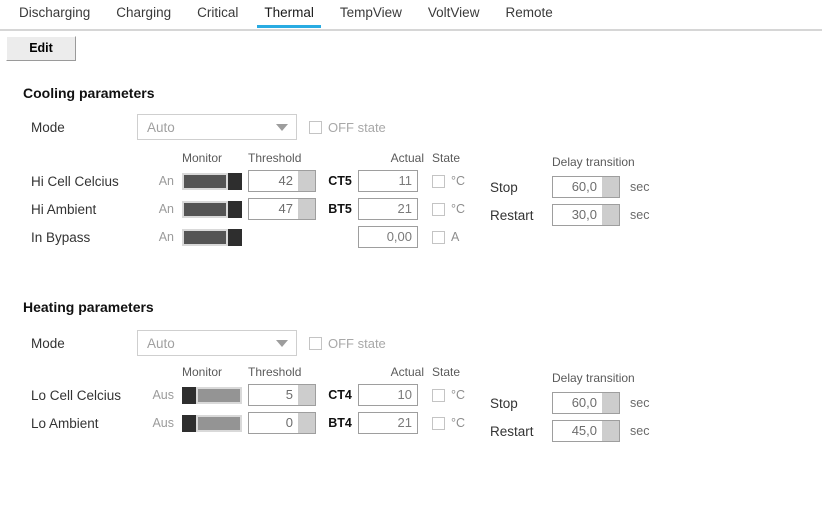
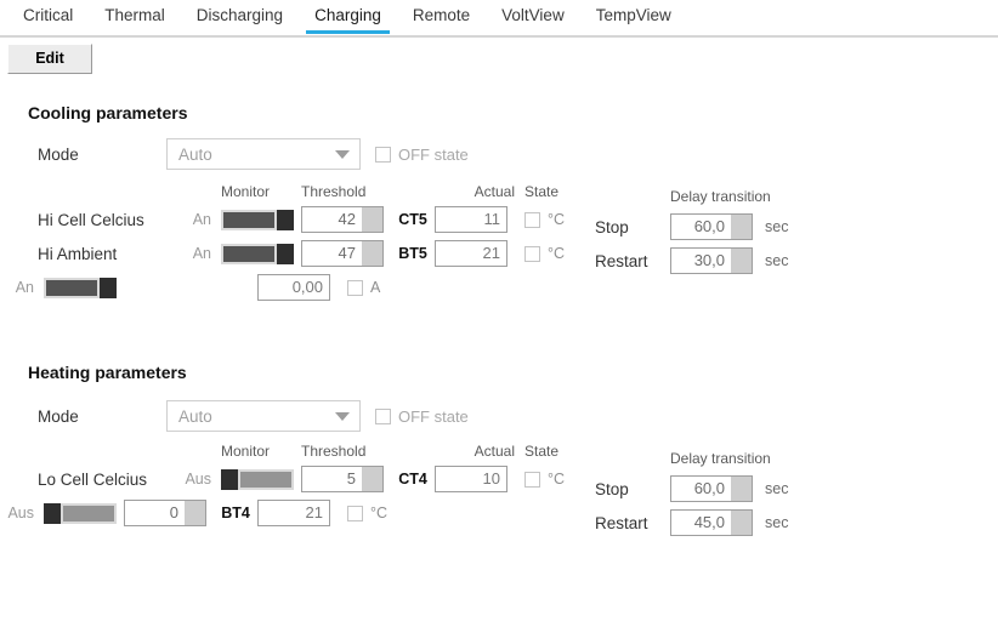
- Discharging
+ Critical
- Charging
+ Thermal
- Critical
+ Discharging
- Thermal
+ Charging
- TempView
+ Remote
  VoltView
- Remote
+ TempView
  Edit
  Cooling parameters
  Mode
  Auto
  OFF state
  Monitor
  Threshold
  Actual
  State
  Hi Cell Celcius
  An
  42
  CT5
  11
  °C
  Hi Ambient
  An
  47
  BT5
  21
  °C
- In Bypass
  An
  0,00
  A
  Delay transition
  Stop
  60,0
  sec
  Restart
  30,0
  sec
  Heating parameters
  Mode
  Auto
  OFF state
  Monitor
  Threshold
  Actual
  State
  Lo Cell Celcius
  Aus
  5
  CT4
  10
  °C
- Lo Ambient
  Aus
  0
  BT4
  21
  °C
  Delay transition
  Stop
  60,0
  sec
  Restart
  45,0
  sec
